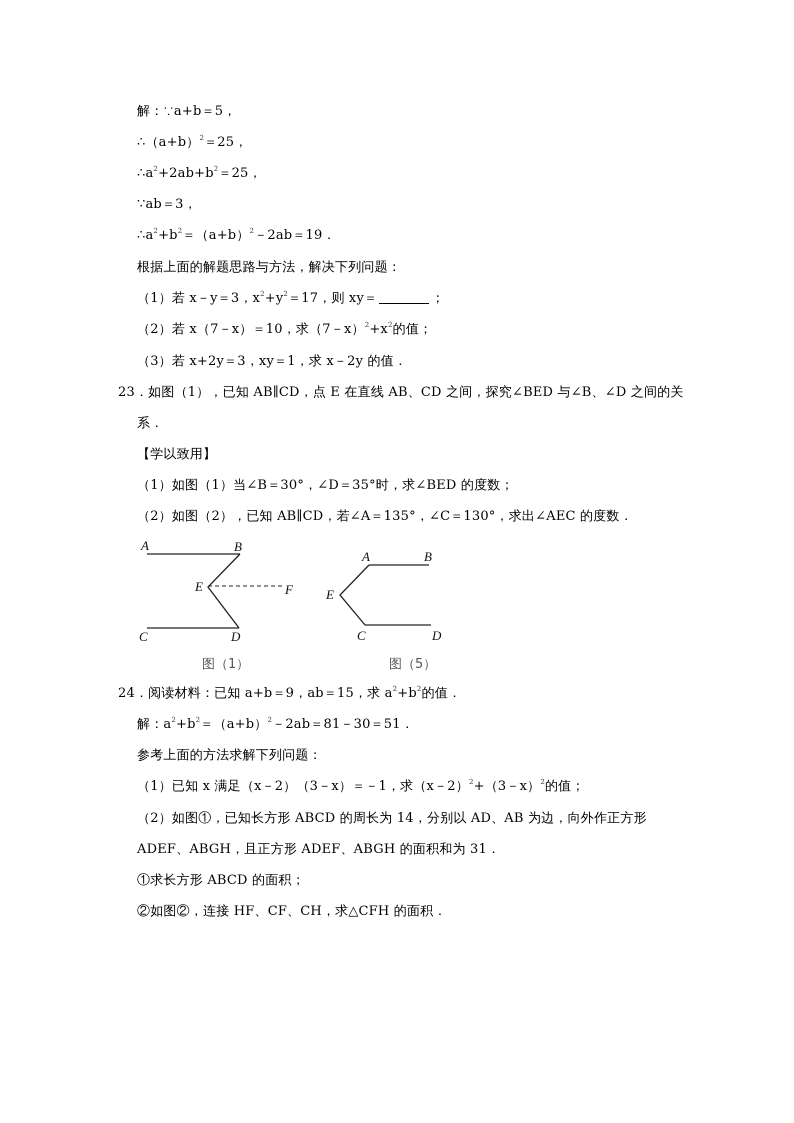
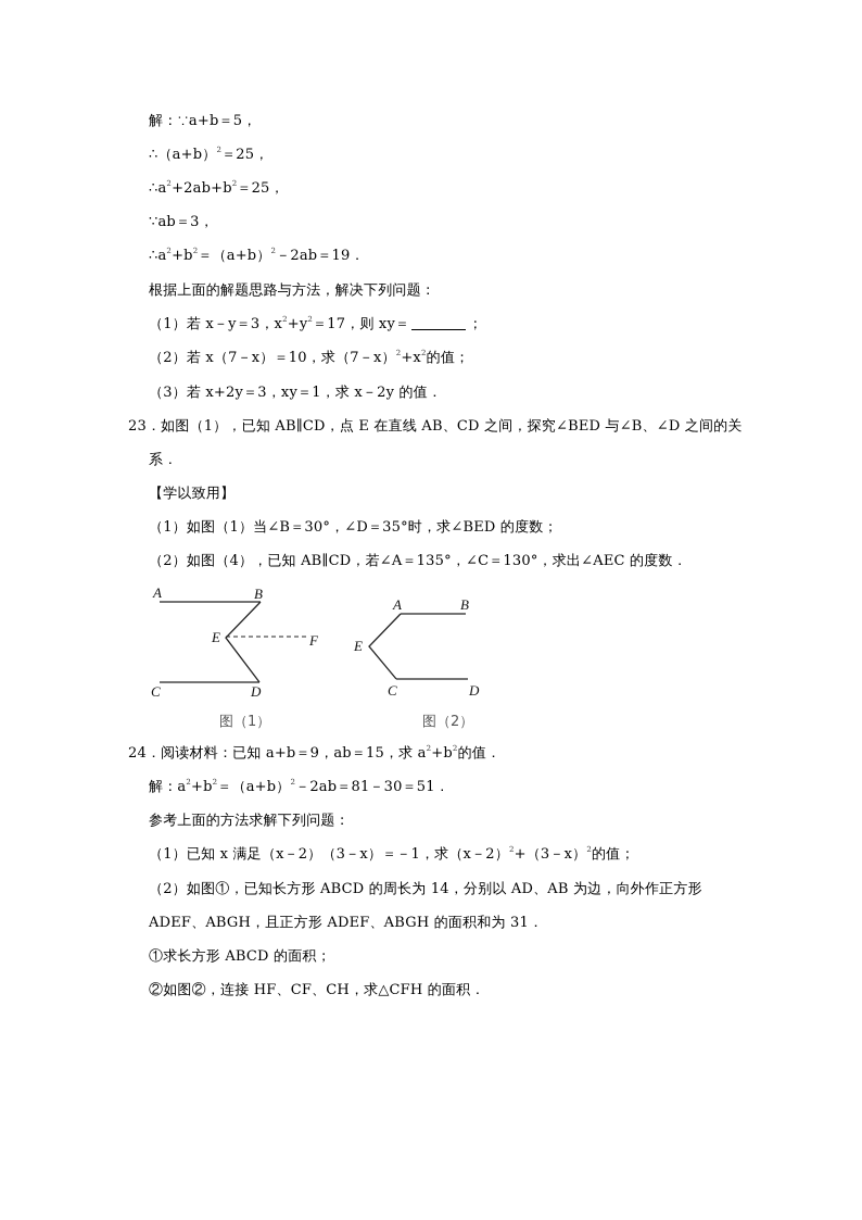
  解：∵a+b＝5，
  ∴（a+b）2＝25，
  ∴a2+2ab+b2＝25，
  ∵ab＝3，
  ∴a2+b2＝（a+b）2－2ab＝19．
  根据上面的解题思路与方法，解决下列问题：
  （1）若 x－y＝3，x2+y2＝17，则 xy＝ ；
  （2）若 x（7－x）＝10，求（7－x）2+x2的值；
  （3）若 x+2y＝3，xy＝1，求 x－2y 的值．
  23．如图（1），已知 AB∥CD，点 E 在直线 AB、CD 之间，探究∠BED 与∠B、∠D 之间的关
  系．
  【学以致用】
  （1）如图（1）当∠B＝30°，∠D＝35°时，求∠BED 的度数；
- （2）如图（2），已知 AB∥CD，若∠A＝135°，∠C＝130°，求出∠AEC 的度数．
+ （2）如图（4），已知 AB∥CD，若∠A＝135°，∠C＝130°，求出∠AEC 的度数．
  A
  B
  E
  F
  C
  D
  图（1）
  A
  B
  E
  C
  D
- 图（5）
+ 图（2）
  24．阅读材料：已知 a+b＝9，ab＝15，求 a2+b2的值．
  解：a2+b2＝（a+b）2－2ab＝81－30＝51．
  参考上面的方法求解下列问题：
  （1）已知 x 满足（x－2）（3－x）＝－1，求（x－2）2+（3－x）2的值；
  （2）如图①，已知长方形 ABCD 的周长为 14，分别以 AD、AB 为边，向外作正方形
  ADEF、ABGH，且正方形 ADEF、ABGH 的面积和为 31．
  ①求长方形 ABCD 的面积；
  ②如图②，连接 HF、CF、CH，求△CFH 的面积．
